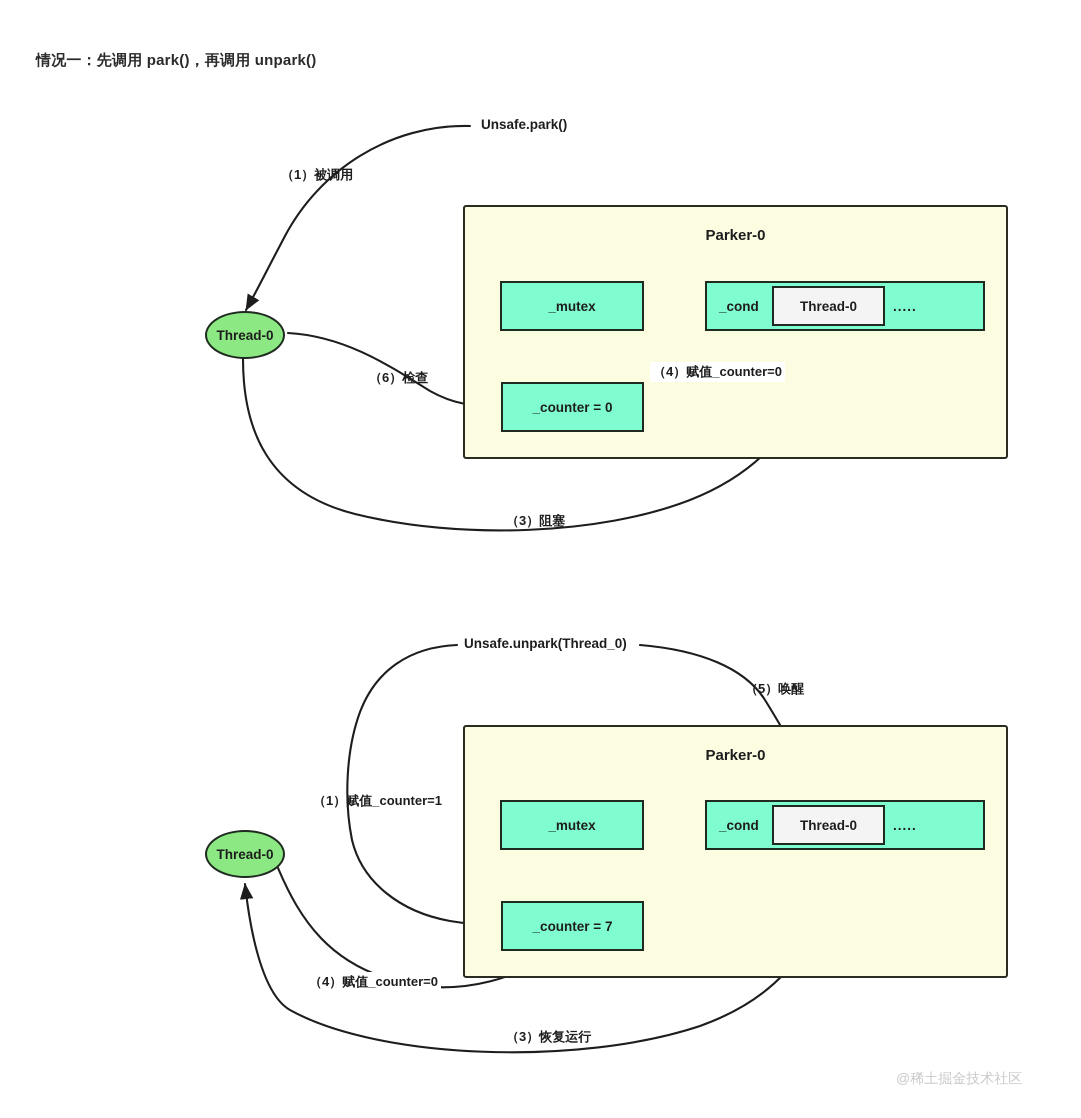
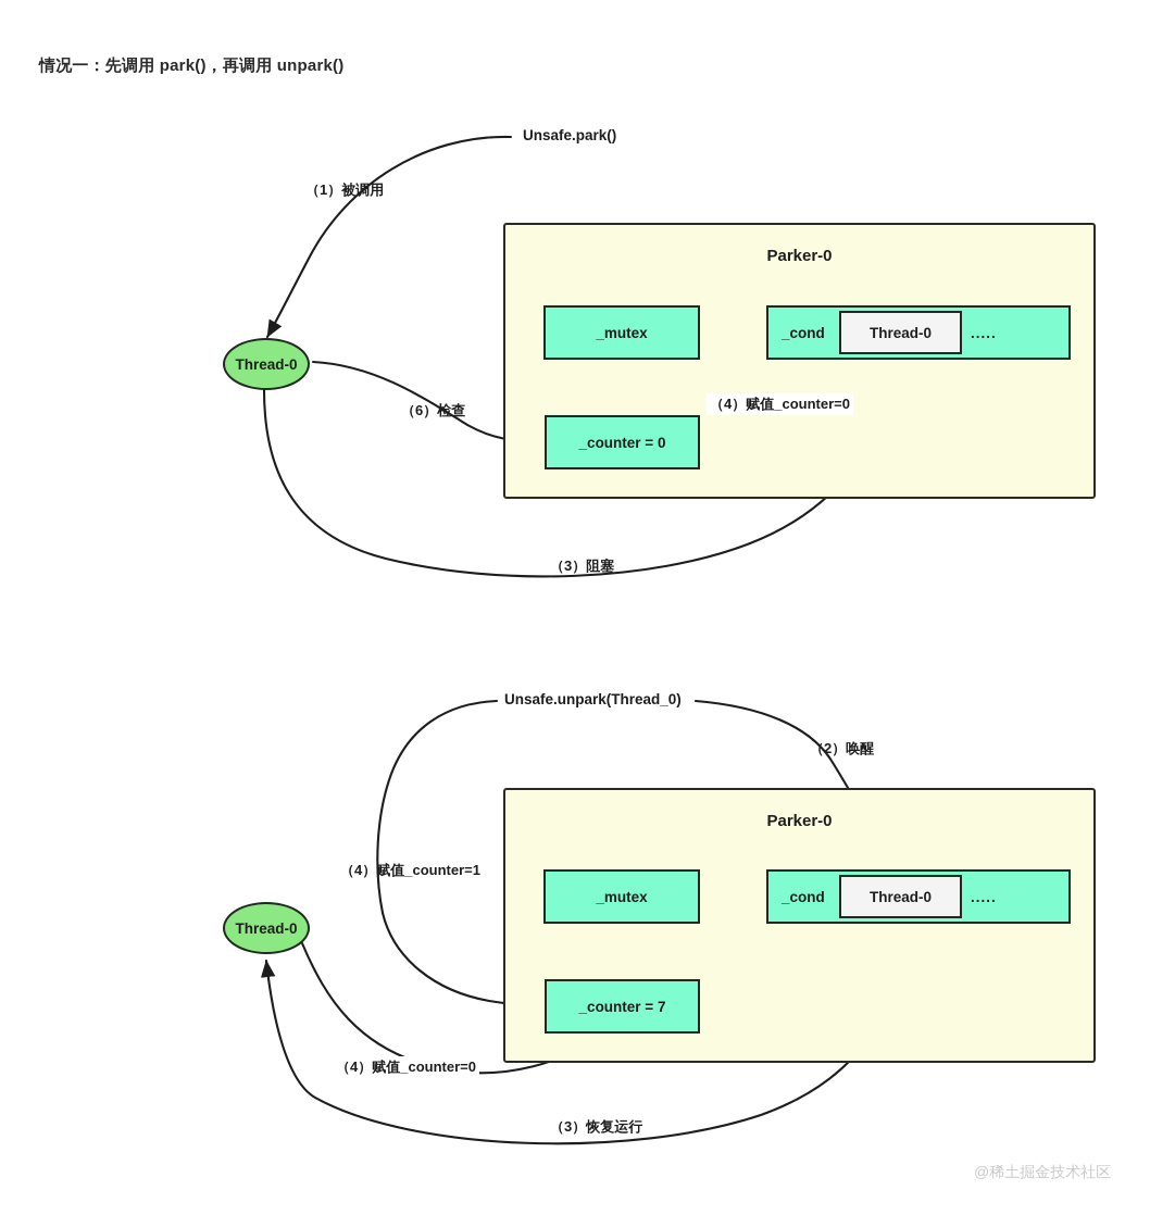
  情况一：先调用 park()，再调用 unpark()
  Unsafe.park()
  （1）被调用
  Thread-0
  （6）检查
  （3）阻塞
  Parker-0
  _mutex
  _cond
  Thread-0
  .....
  _counter = 0
  （4）赋值_counter=0
  Unsafe.unpark(Thread_0)
- （5）唤醒
+ （2）唤醒
- （1）赋值_counter=1
+ （4）赋值_counter=1
  Thread-0
  Parker-0
  _mutex
  _cond
  Thread-0
  .....
  _counter = 7
  （4）赋值_counter=0
  （3）恢复运行
  @稀土掘金技术社区
